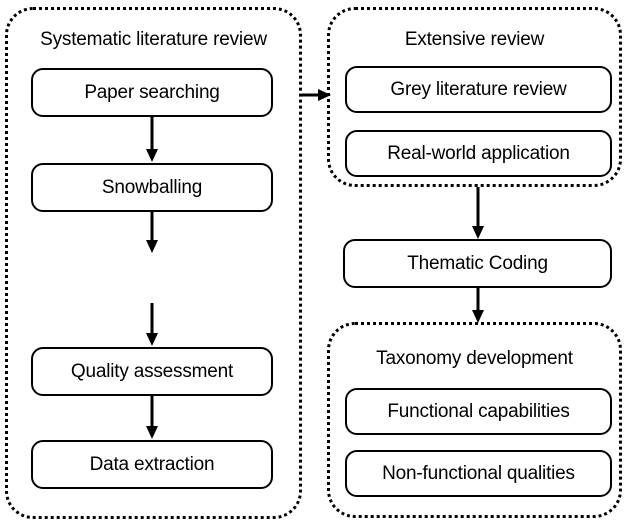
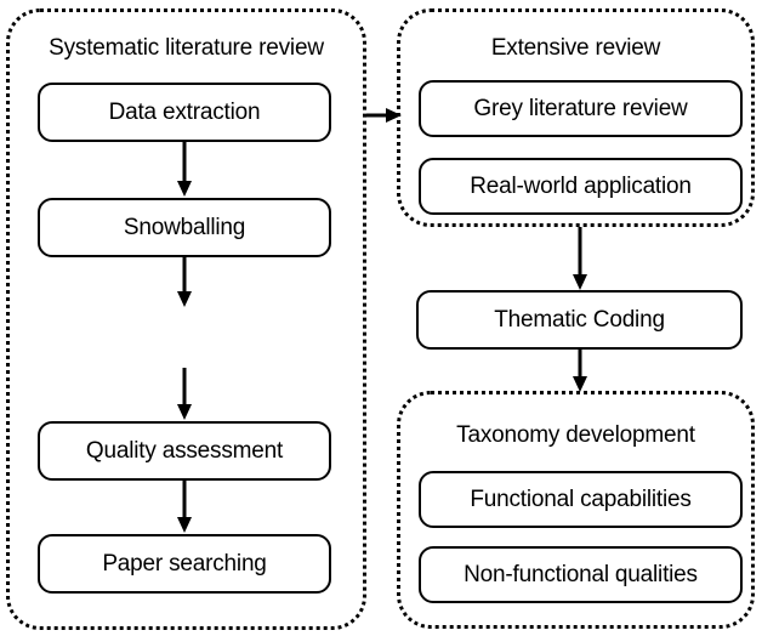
  Systematic literature review
- Paper searching
+ Data extraction
  Snowballing
  Quality assessment
- Data extraction
+ Paper searching
  Extensive review
  Grey literature review
  Real-world application
  Thematic Coding
  Taxonomy development
  Functional capabilities
  Non-functional qualities
